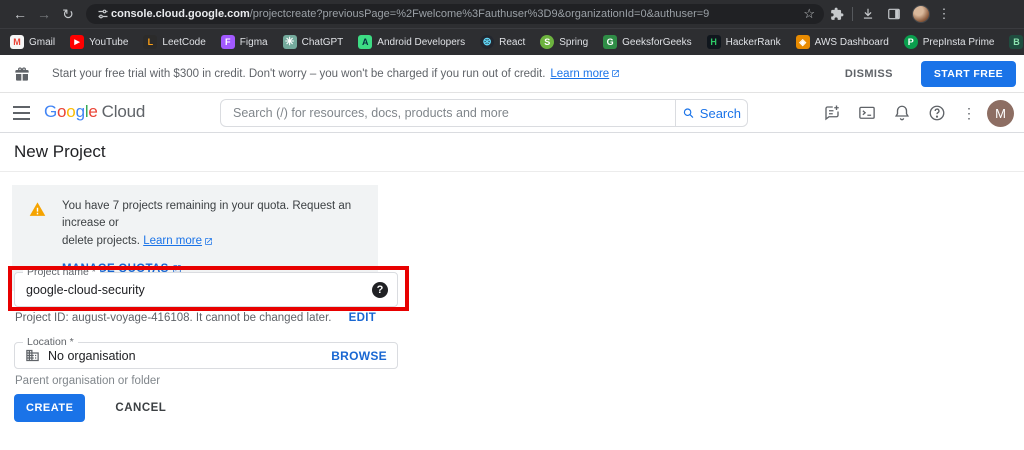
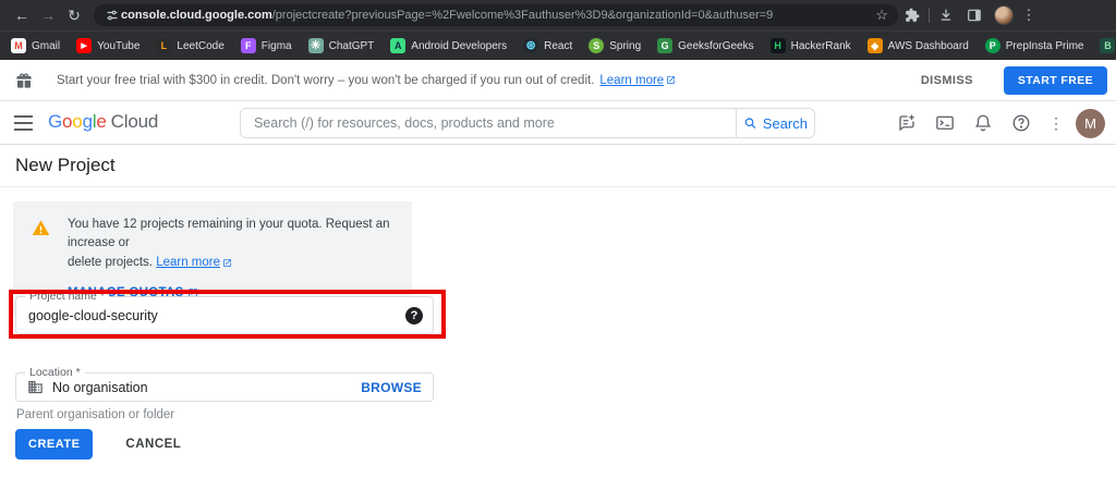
  ←
  →
  ↻
  console.cloud.google.com/projectcreate?previousPage=%2Fwelcome%3Fauthuser%3D9&organizationId=0&authuser=9
  ☆
  ⋮
  M
  Gmail
  YouTube
  L
  LeetCode
  F
  Figma
  ✳
  ChatGPT
  A
  Android Developers
  ⊛
  React
  S
  Spring
  G
  GeeksforGeeks
  H
  HackerRank
  ◈
  AWS Dashboard
  P
  PrepInsta Prime
  B
  Start your free trial with $300 in credit. Don't worry – you won't be charged if you run out of credit.
  Learn more
  DISMISS
  START FREE
  G
  o
  o
  g
  l
  e
  Cloud
  Search (/) for resources, docs, products and more
  Search
  ⋮
  M
  New Project
- You have 7 projects remaining in your quota. Request an increase or
+ You have 12 projects remaining in your quota. Request an increase or
  delete projects.
  Learn more
  Project name *
  google-cloud-security
  ?
- Project ID: august-voyage-416108. It cannot be changed later. EDIT
  Location *
  No organisation
  BROWSE
  Parent organisation or folder
  CREATE
  CANCEL
